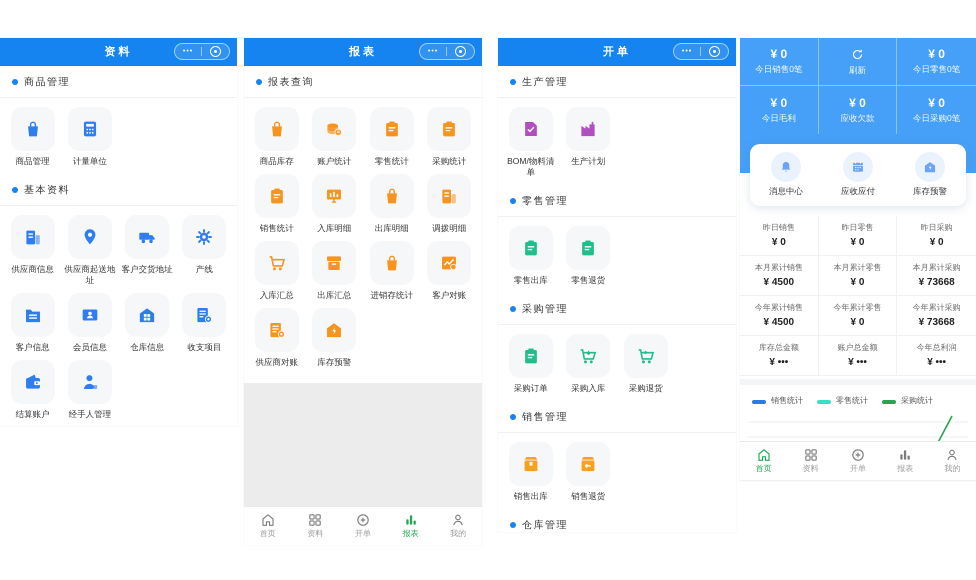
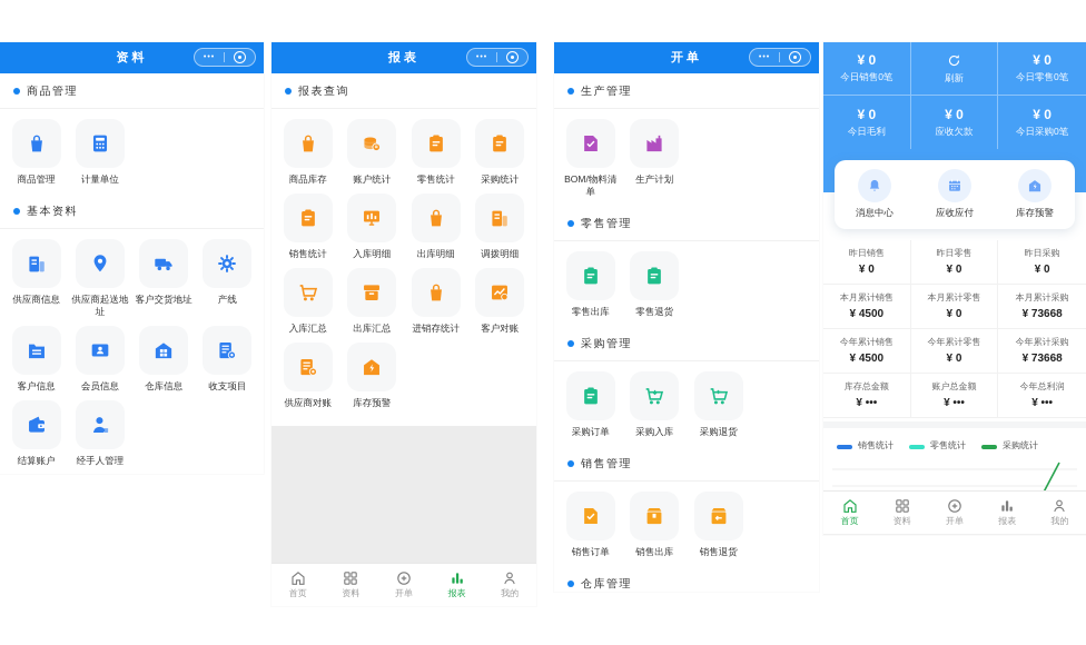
  资料
  商品管理
  商品管理
  计量单位
  基本资料
  供应商信息
  供应商起送地址
  客户交货地址
  产线
  客户信息
  会员信息
  仓库信息
  收支项目
  结算账户
  经手人管理
  报表
  报表查询
  商品库存
  账户统计
  零售统计
  采购统计
  销售统计
  入库明细
  出库明细
  调拨明细
  入库汇总
  出库汇总
  进销存统计
  客户对账
  供应商对账
  库存预警
  首页
  资料
  开单
  报表
  我的
  开单
  生产管理
  BOM/物料清单
  生产计划
  零售管理
  零售出库
  零售退货
  采购管理
  采购订单
  采购入库
  采购退货
  销售管理
+ 销售订单
  销售出库
  销售退货
  仓库管理
  ¥ 0
  今日销售0笔
  刷新
  ¥ 0
  今日零售0笔
  ¥ 0
  今日毛利
  ¥ 0
  应收欠款
  ¥ 0
  今日采购0笔
  消息中心
  应收应付
  库存预警
  昨日销售
  ¥ 0
  昨日零售
  ¥ 0
  昨日采购
  ¥ 0
  本月累计销售
  ¥ 4500
  本月累计零售
  ¥ 0
  本月累计采购
  ¥ 73668
  今年累计销售
  ¥ 4500
  今年累计零售
  ¥ 0
  今年累计采购
  ¥ 73668
  库存总金额
  ¥ •••
  账户总金额
  ¥ •••
  今年总利润
  ¥ •••
  销售统计
  零售统计
  采购统计
  首页
  资料
  开单
  报表
  我的
